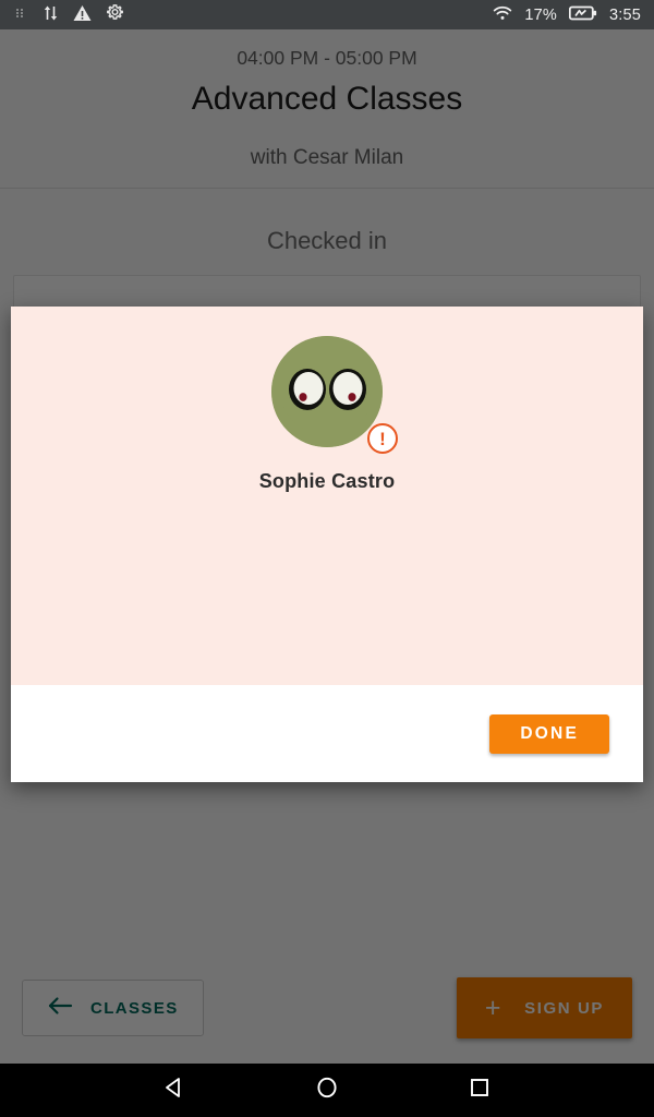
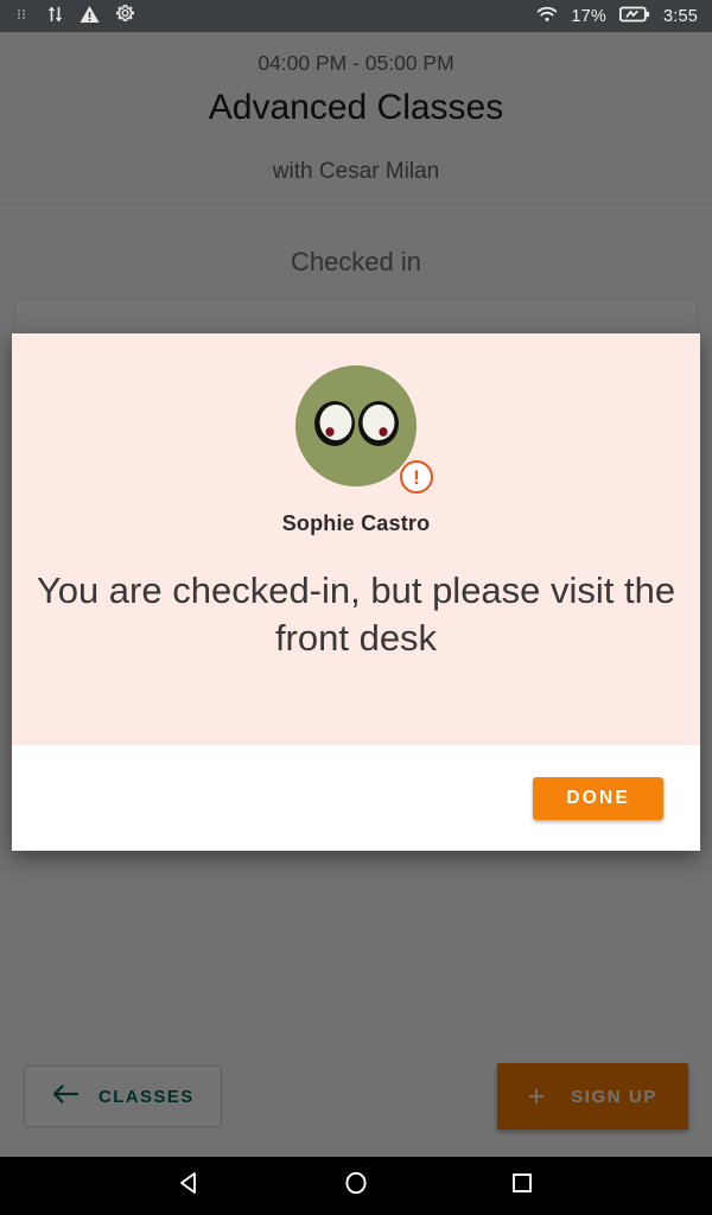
  17%
  3:55
  04:00 PM - 05:00 PM
  Advanced Classes
  with Cesar Milan
  Checked in
  CLASSES
  +
  SIGN UP
  !
  Sophie Castro
+ You are checked-in, but please visit the front desk
  DONE
